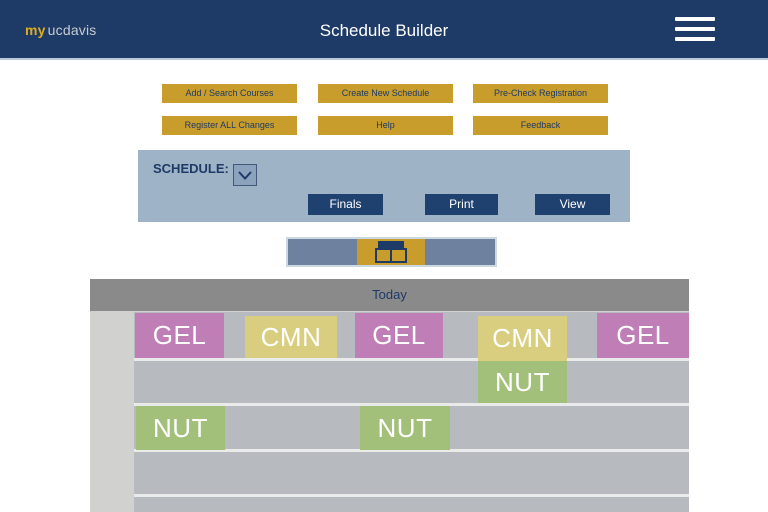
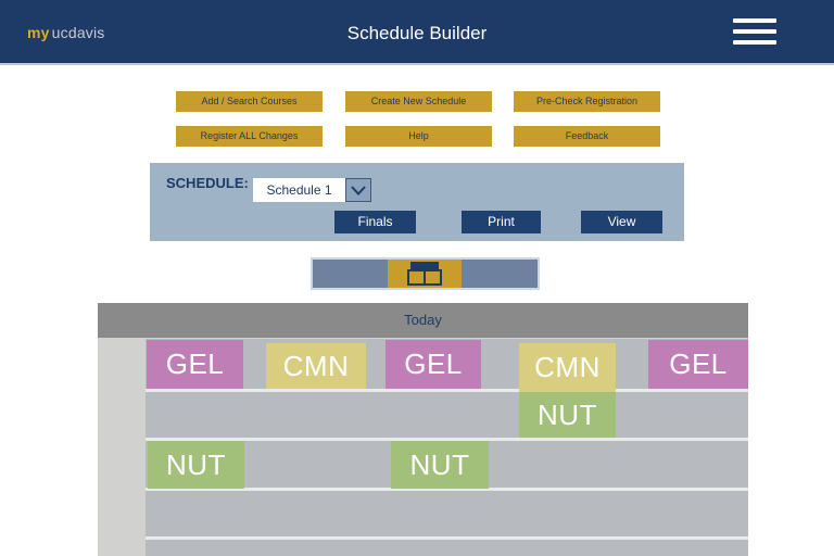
  my ucdavis
  Schedule Builder
  Add / Search Courses
  Create New Schedule
  Pre-Check Registration
  Register ALL Changes
  Help
  Feedback
  SCHEDULE:
+ Schedule 1
  Finals
  Print
  View
  Today
  GEL
  CMN
  GEL
  CMN
  GEL
  NUT
  NUT
  NUT
